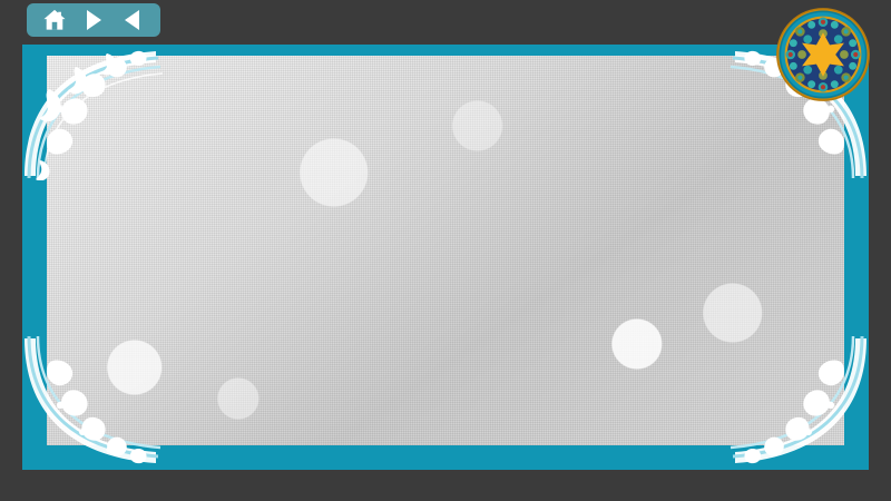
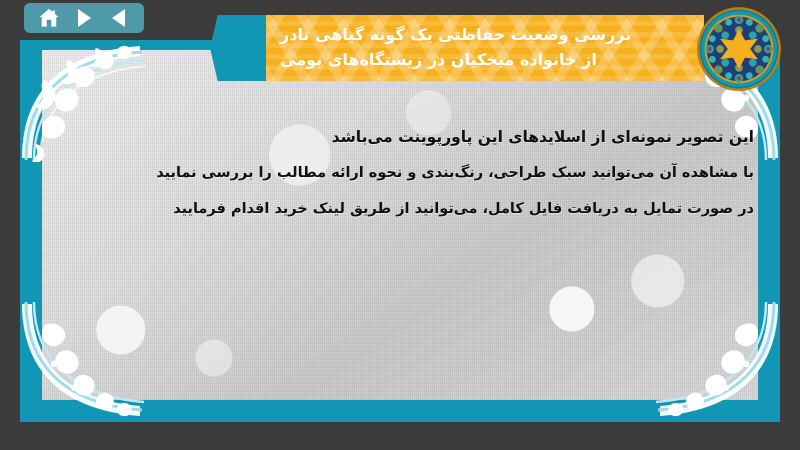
+ این تصویر نمونه‌ای از اسلایدهای این پاورپوینت می‌باشد
+ با مشاهده آن می‌توانید سبک طراحی، رنگ‌بندی و نحوه ارائه مطالب را بررسی نمایید
+ در صورت تمایل به دریافت فایل کامل، می‌توانید از طریق لینک خرید اقدام فرمایید
+ بررسی وضعیت حفاظتی یک گونه گیاهی نادر
+ از خانواده میخکیان در زیستگاههای بومی
